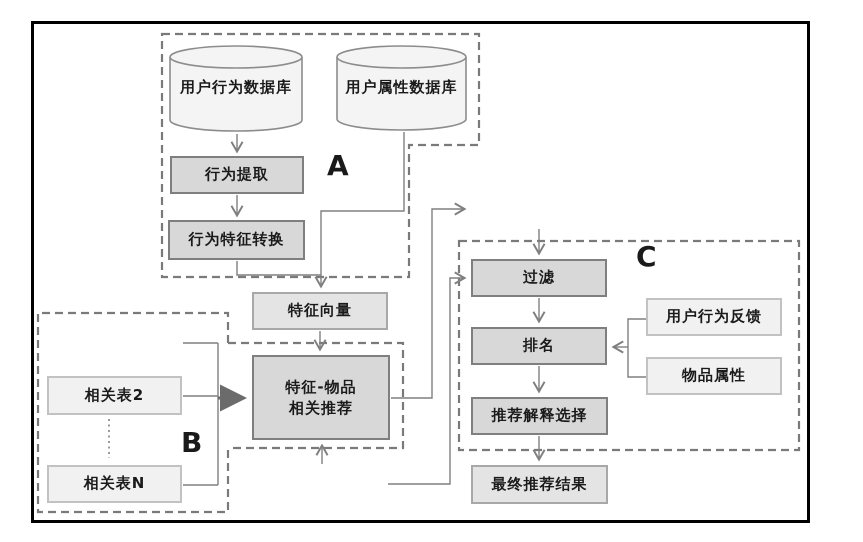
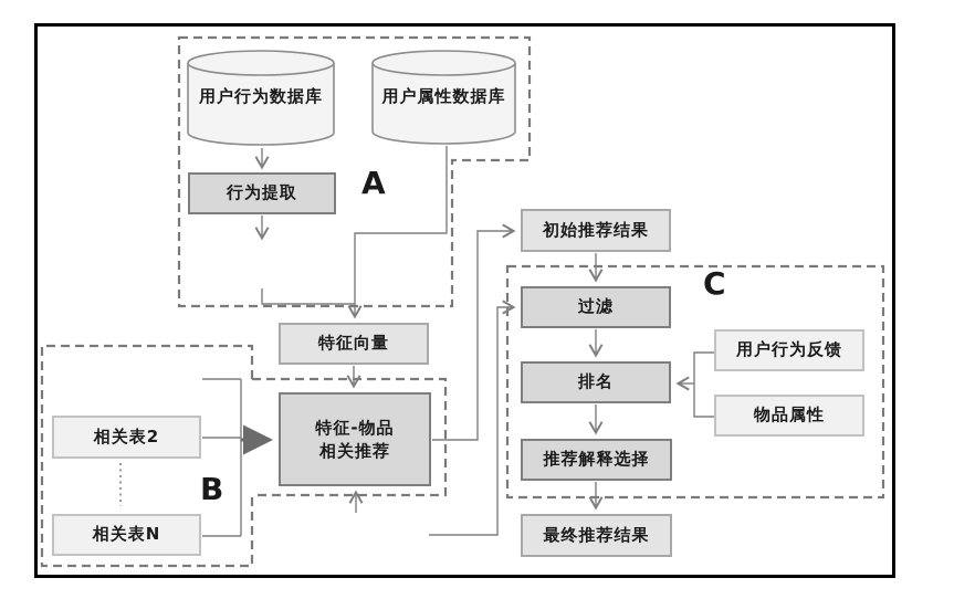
  用户行为数据库
  用户属性数据库
  行为提取
- 行为特征转换
  特征向量
  相关表2
  相关表N
  特征-物品
  相关推荐
+ 初始推荐结果
  过滤
  排名
  用户行为反馈
  物品属性
  推荐解释选择
  最终推荐结果
  A
  B
  C
